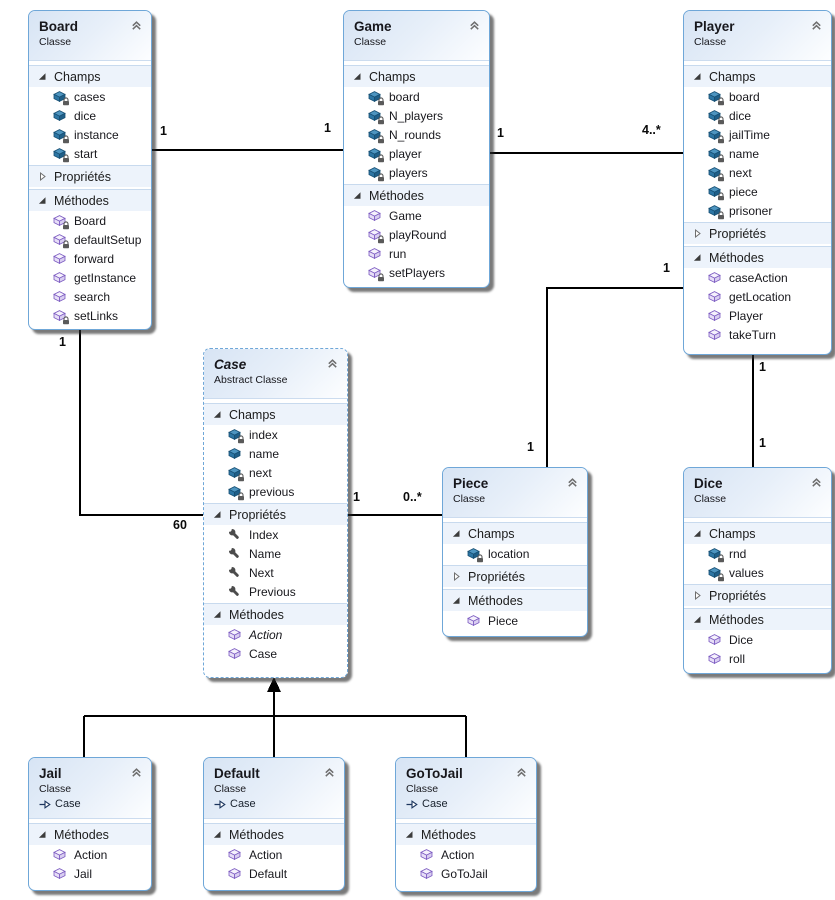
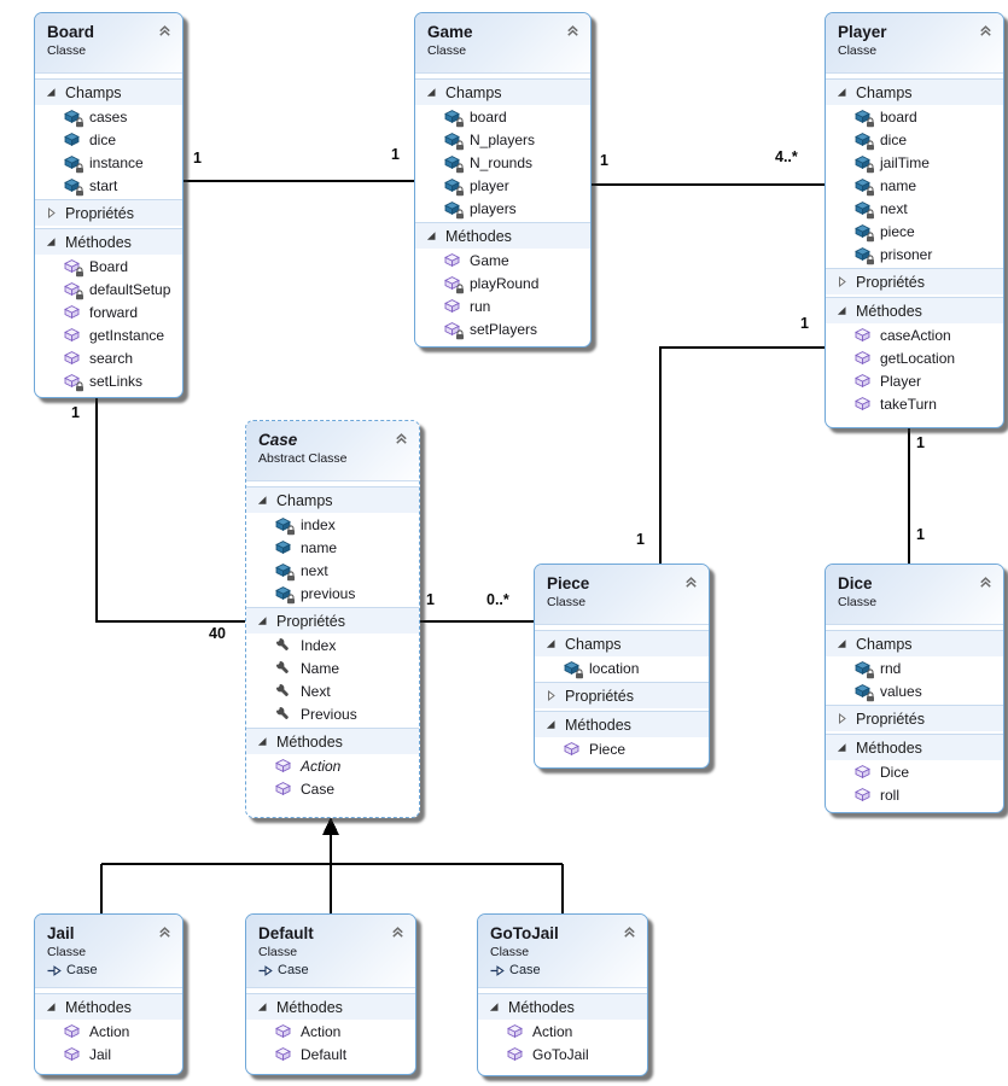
  Board
  Classe
  Champs
  cases
  dice
  instance
  start
  Propriétés
  Méthodes
  Board
  defaultSetup
  forward
  getInstance
  search
  setLinks
  Game
  Classe
  Champs
  board
  N_players
  N_rounds
  player
  players
  Méthodes
  Game
  playRound
  run
  setPlayers
  Player
  Classe
  Champs
  board
  dice
  jailTime
  name
  next
  piece
  prisoner
  Propriétés
  Méthodes
  caseAction
  getLocation
  Player
  takeTurn
  Case
  Abstract Classe
  Champs
  index
  name
  next
  previous
  Propriétés
  Index
  Name
  Next
  Previous
  Méthodes
  Action
  Case
  Piece
  Classe
  Champs
  location
  Propriétés
  Méthodes
  Piece
  Dice
  Classe
  Champs
  rnd
  values
  Propriétés
  Méthodes
  Dice
  roll
  Jail
  Classe
  Case
  Méthodes
  Action
  Jail
  Default
  Classe
  Case
  Méthodes
  Action
  Default
  GoToJail
  Classe
  Case
  Méthodes
  Action
  GoToJail
  1
  1
  1
  4..*
  1
  1
  1
  1
  1
- 60
+ 40
  1
  0..*
